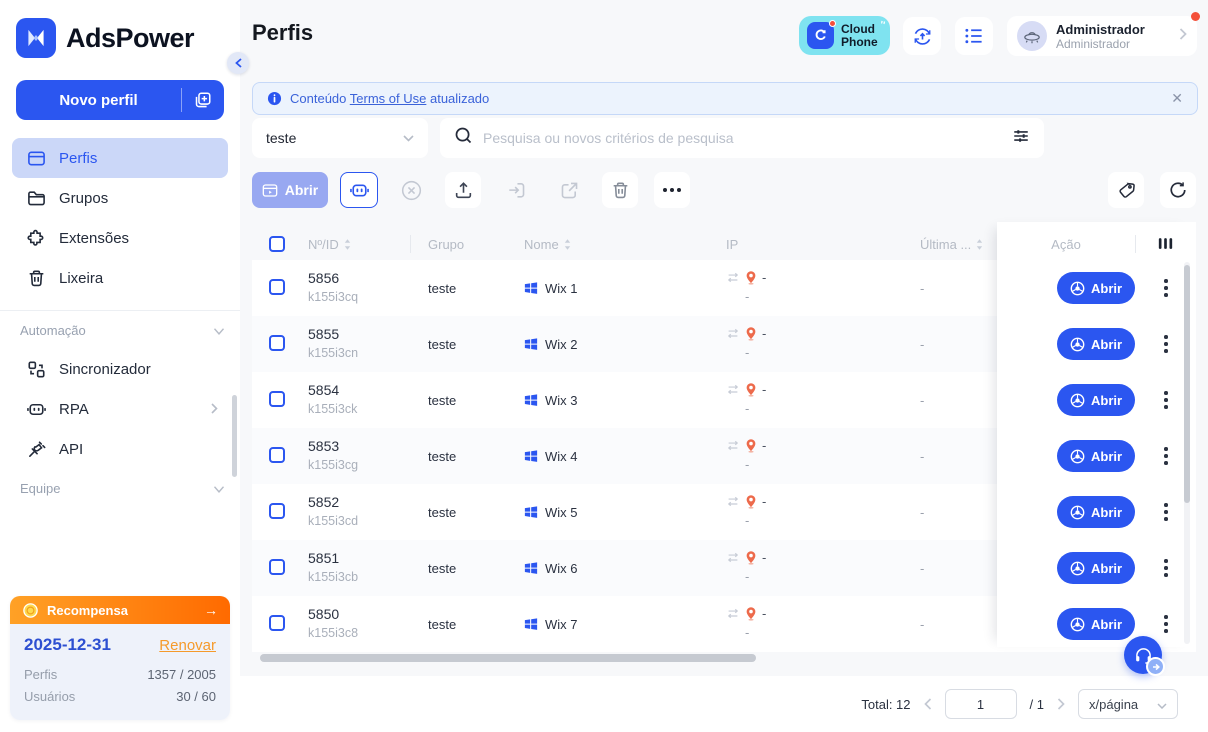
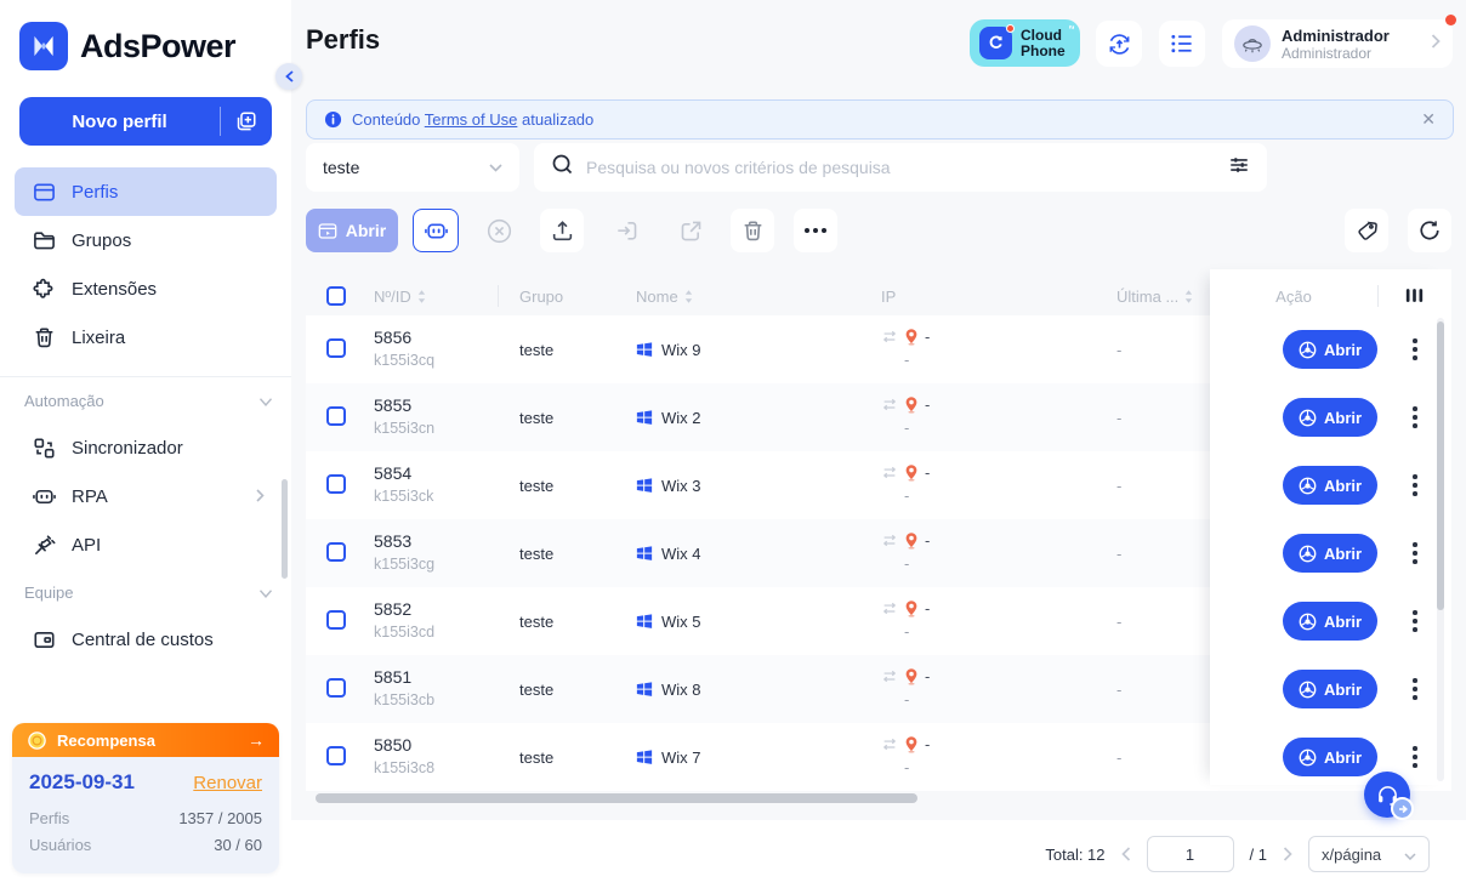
  AdsPower
  Novo perfil
  Perfis
  Grupos
  Extensões
  Lixeira
  Automação
  Sincronizador
  RPA
  API
  Equipe
+ Central de custos
  Recompensa
  →
- 2025-12-31
+ 2025-09-31
  Renovar
  Perfis
  1357 / 2005
  Usuários
  30 / 60
  Perfis
  Cloud
  Phone
  Administrador
  Administrador
  Conteúdo Terms of Use atualizado
  ✕
  teste
  Pesquisa ou novos critérios de pesquisa
  Abrir
  Nº/ID
  Grupo
  Nome
  IP
  Última ...
  Ação
  5856
  k155i3cq
  teste
- Wix 1
+ Wix 9
  -
  -
  -
  Abrir
  5855
  k155i3cn
  teste
  Wix 2
  -
  -
  -
  Abrir
  5854
  k155i3ck
  teste
  Wix 3
  -
  -
  -
  Abrir
  5853
  k155i3cg
  teste
  Wix 4
  -
  -
  -
  Abrir
  5852
  k155i3cd
  teste
  Wix 5
  -
  -
  -
  Abrir
  5851
  k155i3cb
  teste
- Wix 6
+ Wix 8
  -
  -
  -
  Abrir
  5850
  k155i3c8
  teste
  Wix 7
  -
  -
  -
  Abrir
  Total: 12
  1
  / 1
  x/página
